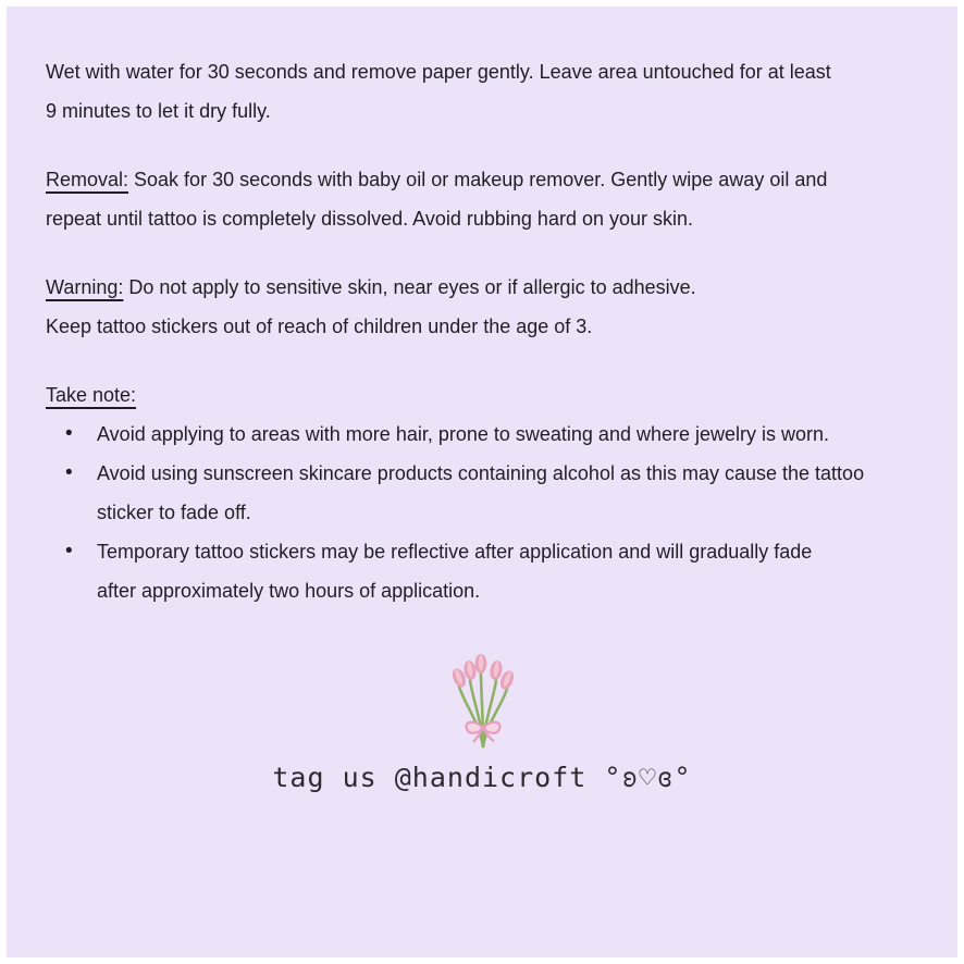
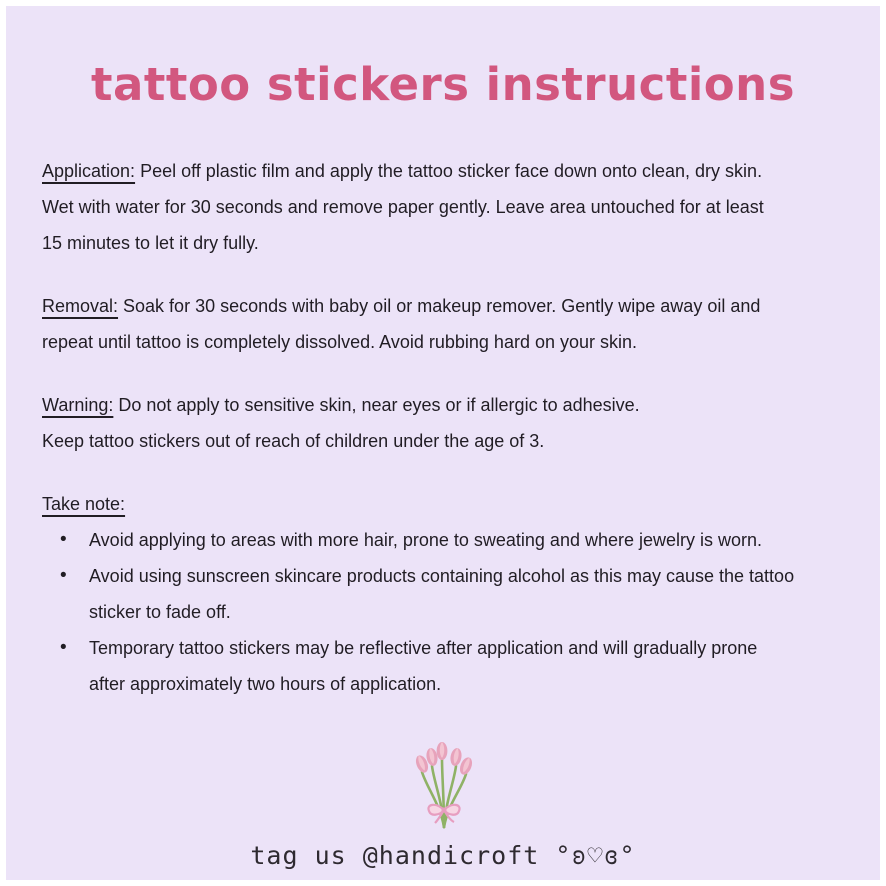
+ tattoo stickers instructions
+ Application: Peel off plastic film and apply the tattoo sticker face down onto clean, dry skin.
  Wet with water for 30 seconds and remove paper gently. Leave area untouched for at least
- 9 minutes to let it dry fully.
+ 15 minutes to let it dry fully.
  Removal: Soak for 30 seconds with baby oil or makeup remover. Gently wipe away oil and
  repeat until tattoo is completely dissolved. Avoid rubbing hard on your skin.
  Warning: Do not apply to sensitive skin, near eyes or if allergic to adhesive.
  Keep tattoo stickers out of reach of children under the age of 3.
  Take note:
  •
  Avoid applying to areas with more hair, prone to sweating and where jewelry is worn.
  •
  Avoid using sunscreen skincare products containing alcohol as this may cause the tattoo
  sticker to fade off.
  •
- Temporary tattoo stickers may be reflective after application and will gradually fade
+ Temporary tattoo stickers may be reflective after application and will gradually prone
  after approximately two hours of application.
  tag us @handicroft °ʚ♡ɞ°
